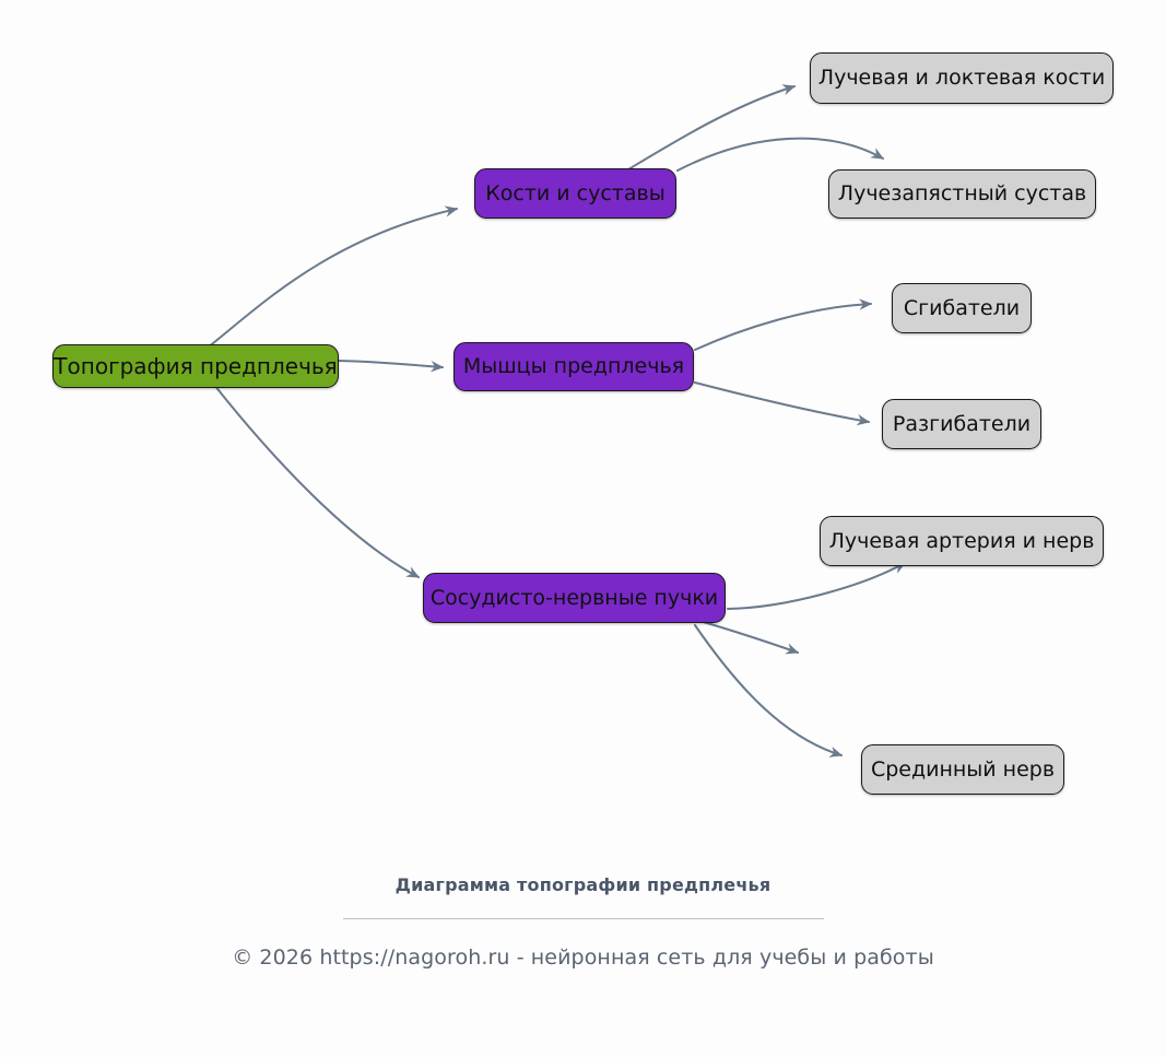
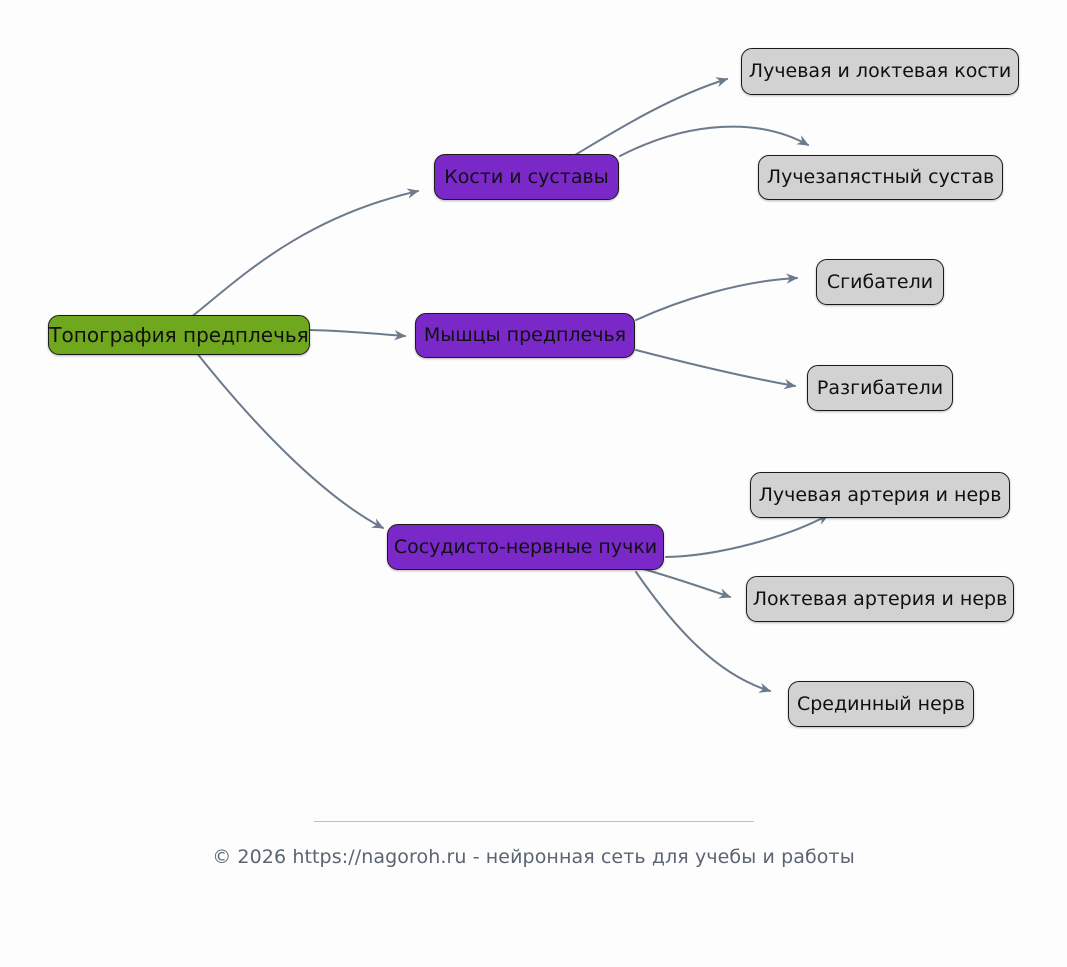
  Топография предплечья
  Кости и суставы
  Лучевая и локтевая кости
  Лучезапястный сустав
  Мышцы предплечья
  Сгибатели
  Разгибатели
  Сосудисто-нервные пучки
  Лучевая артерия и нерв
+ Локтевая артерия и нерв
  Срединный нерв
- Диаграмма топографии предплечья
  © 2026 https://nagoroh.ru - нейронная сеть для учебы и работы
